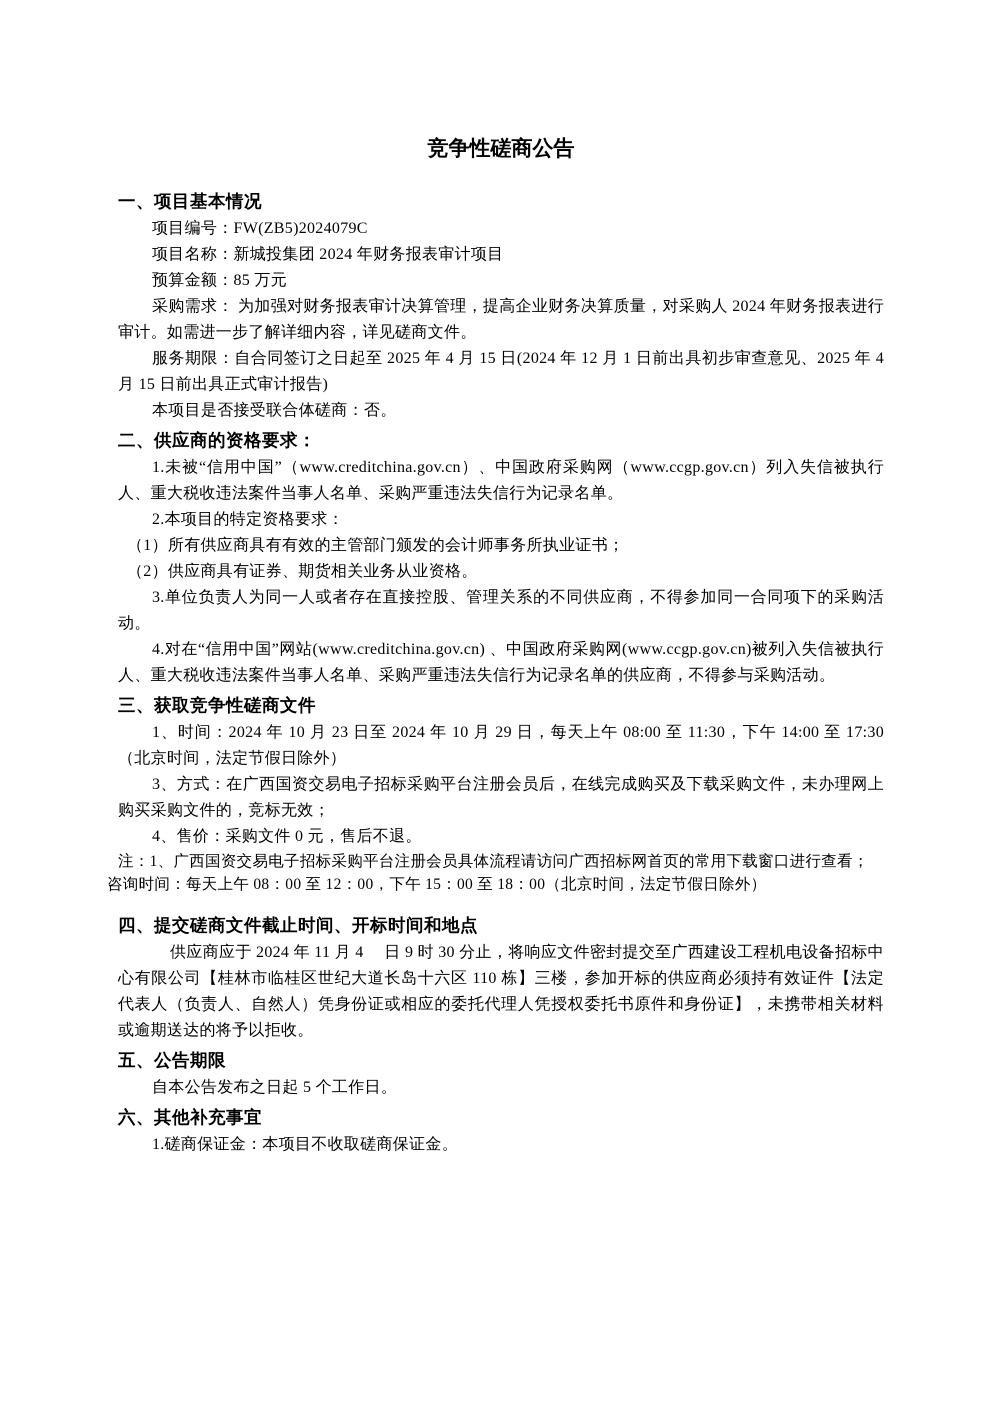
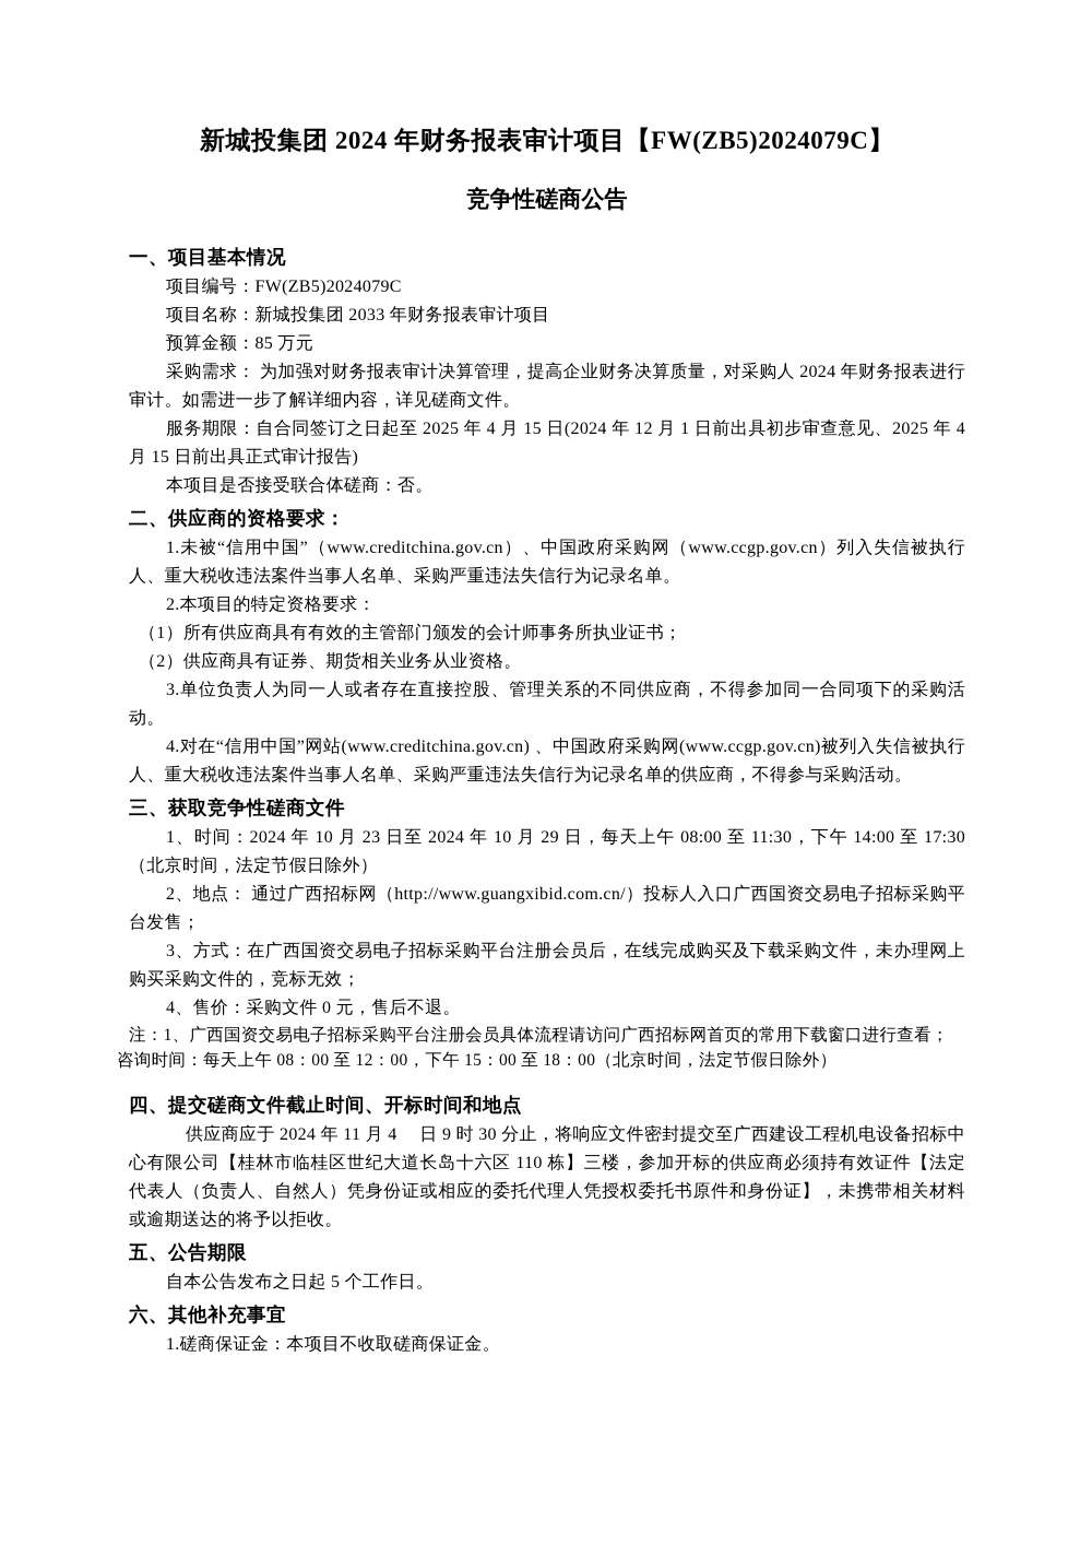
+ 新城投集团 2024 年财务报表审计项目【FW(ZB5)2024079C】
  竞争性磋商公告
  一、项目基本情况
  项目编号：FW(ZB5)2024079C
- 项目名称：新城投集团 2024 年财务报表审计项目
+ 项目名称：新城投集团 2033 年财务报表审计项目
  预算金额：85 万元
  采购需求： 为加强对财务报表审计决算管理，提高企业财务决算质量，对采购人 2024 年财务报表进行审计。如需进一步了解详细内容，详见磋商文件。
  服务期限：自合同签订之日起至 2025 年 4 月 15 日(2024 年 12 月 1 日前出具初步审查意见、2025 年 4 月 15 日前出具正式审计报告)
  本项目是否接受联合体磋商：否。
  二、供应商的资格要求：
  1.未被“信用中国”（www.creditchina.gov.cn）、中国政府采购网（www.ccgp.gov.cn）列入失信被执行人、重大税收违法案件当事人名单、采购严重违法失信行为记录名单。
  2.本项目的特定资格要求：
  （1）所有供应商具有有效的主管部门颁发的会计师事务所执业证书；
  （2）供应商具有证券、期货相关业务从业资格。
  3.单位负责人为同一人或者存在直接控股、管理关系的不同供应商，不得参加同一合同项下的采购活动。
  4.对在“信用中国”网站(www.creditchina.gov.cn) 、中国政府采购网(www.ccgp.gov.cn)被列入失信被执行人、重大税收违法案件当事人名单、采购严重违法失信行为记录名单的供应商，不得参与采购活动。
  三、获取竞争性磋商文件
  1、时间：2024 年 10 月 23 日至 2024 年 10 月 29 日，每天上午 08:00 至 11:30，下午 14:00 至 17:30（北京时间，法定节假日除外）
+ 2、地点： 通过广西招标网（http://www.guangxibid.com.cn/）投标人入口广西国资交易电子招标采购平台发售；
  3、方式：在广西国资交易电子招标采购平台注册会员后，在线完成购买及下载采购文件，未办理网上购买采购文件的，竞标无效；
  4、售价：采购文件 0 元，售后不退。
  注：1、广西国资交易电子招标采购平台注册会员具体流程请访问广西招标网首页的常用下载窗口进行查看；
  咨询时间：每天上午 08：00 至 12：00，下午 15：00 至 18：00（北京时间，法定节假日除外）
  四、提交磋商文件截止时间、开标时间和地点
  供应商应于 2024 年 11 月 4 日 9 时 30 分止，将响应文件密封提交至广西建设工程机电设备招标中心有限公司【桂林市临桂区世纪大道长岛十六区 110 栋】三楼，参加开标的供应商必须持有效证件【法定代表人（负责人、自然人）凭身份证或相应的委托代理人凭授权委托书原件和身份证】，未携带相关材料或逾期送达的将予以拒收。
  五、公告期限
  自本公告发布之日起 5 个工作日。
  六、其他补充事宜
  1.磋商保证金：本项目不收取磋商保证金。
